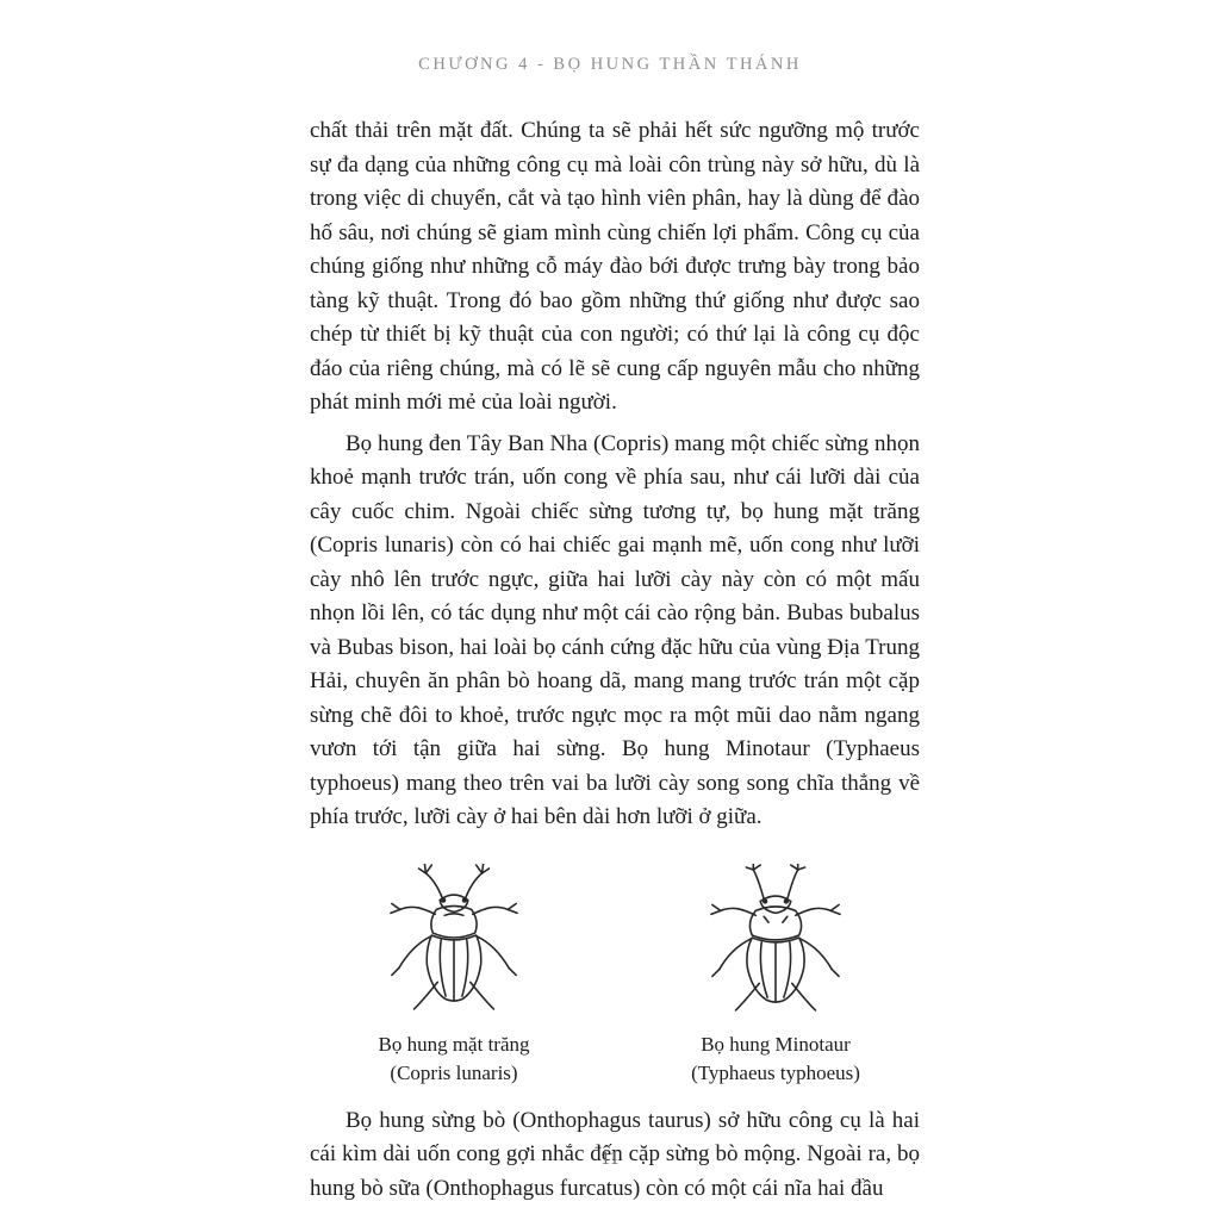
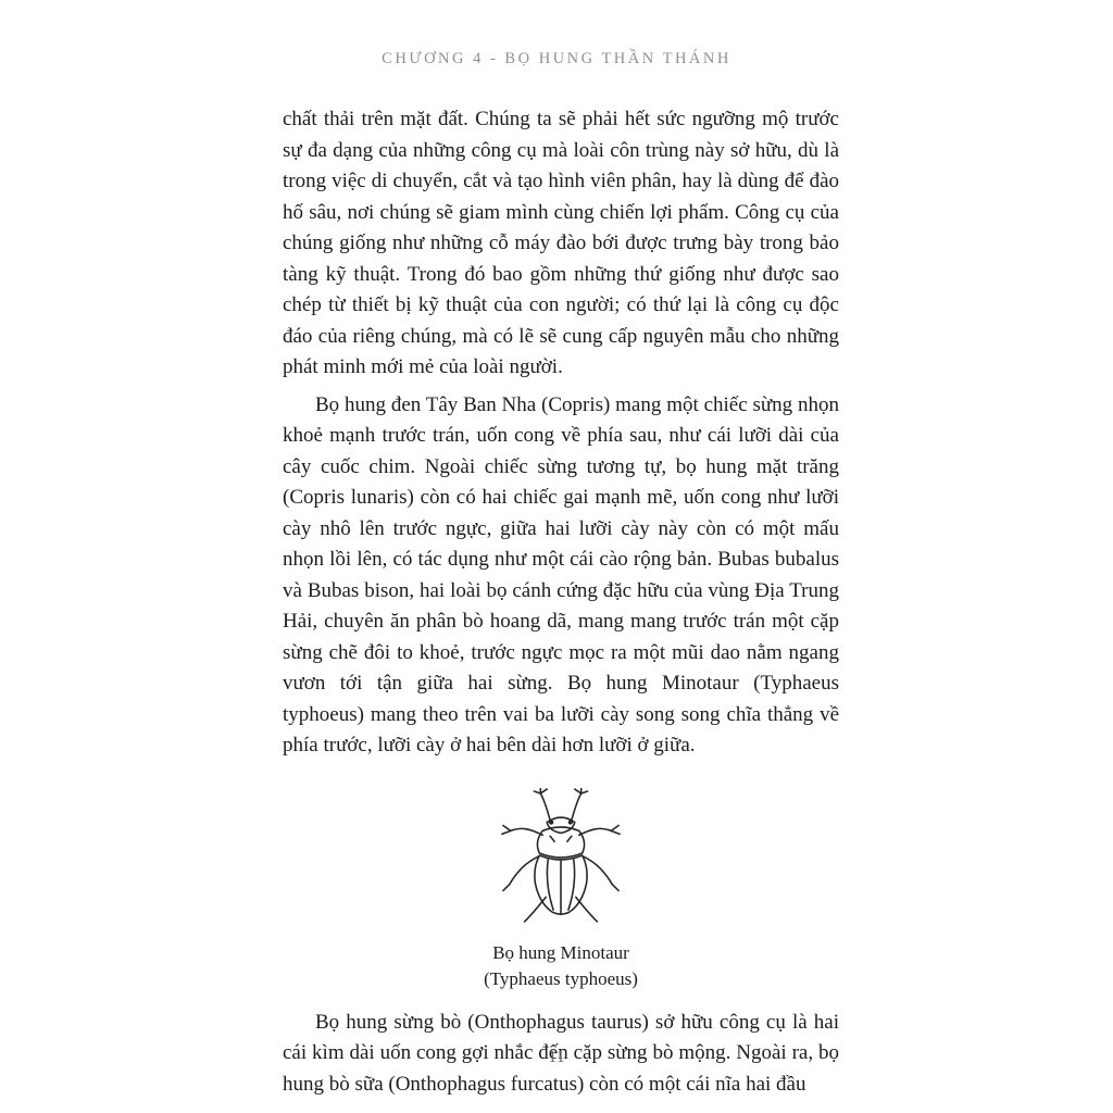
  CHƯƠNG 4 - BỌ HUNG THẦN THÁNH
  chất thải trên mặt đất. Chúng ta sẽ phải hết sức ngưỡng mộ trước sự đa dạng của những công cụ mà loài côn trùng này sở hữu, dù là trong việc di chuyển, cắt và tạo hình viên phân, hay là dùng để đào hố sâu, nơi chúng sẽ giam mình cùng chiến lợi phẩm. Công cụ của chúng giống như những cỗ máy đào bới được trưng bày trong bảo tàng kỹ thuật. Trong đó bao gồm những thứ giống như được sao chép từ thiết bị kỹ thuật của con người; có thứ lại là công cụ độc đáo của riêng chúng, mà có lẽ sẽ cung cấp nguyên mẫu cho những phát minh mới mẻ của loài người.
  Bọ hung đen Tây Ban Nha (Copris) mang một chiếc sừng nhọn khoẻ mạnh trước trán, uốn cong về phía sau, như cái lưỡi dài của cây cuốc chim. Ngoài chiếc sừng tương tự, bọ hung mặt trăng (Copris lunaris) còn có hai chiếc gai mạnh mẽ, uốn cong như lưỡi cày nhô lên trước ngực, giữa hai lưỡi cày này còn có một mấu nhọn lồi lên, có tác dụng như một cái cào rộng bản. Bubas bubalus và Bubas bison, hai loài bọ cánh cứng đặc hữu của vùng Địa Trung Hải, chuyên ăn phân bò hoang dã, mang mang trước trán một cặp sừng chẽ đôi to khoẻ, trước ngực mọc ra một mũi dao nằm ngang vươn tới tận giữa hai sừng. Bọ hung Minotaur (Typhaeus typhoeus) mang theo trên vai ba lưỡi cày song song chĩa thẳng về phía trước, lưỡi cày ở hai bên dài hơn lưỡi ở giữa.
- Bọ hung mặt trăng
- (Copris lunaris)
  Bọ hung Minotaur
  (Typhaeus typhoeus)
  Bọ hung sừng bò (Onthophagus taurus) sở hữu công cụ là hai cái kìm dài uốn cong gợi nhắc đến cặp sừng bò mộng. Ngoài ra, bọ hung bò sữa (Onthophagus furcatus) còn có một cái nĩa hai đầu
  11
